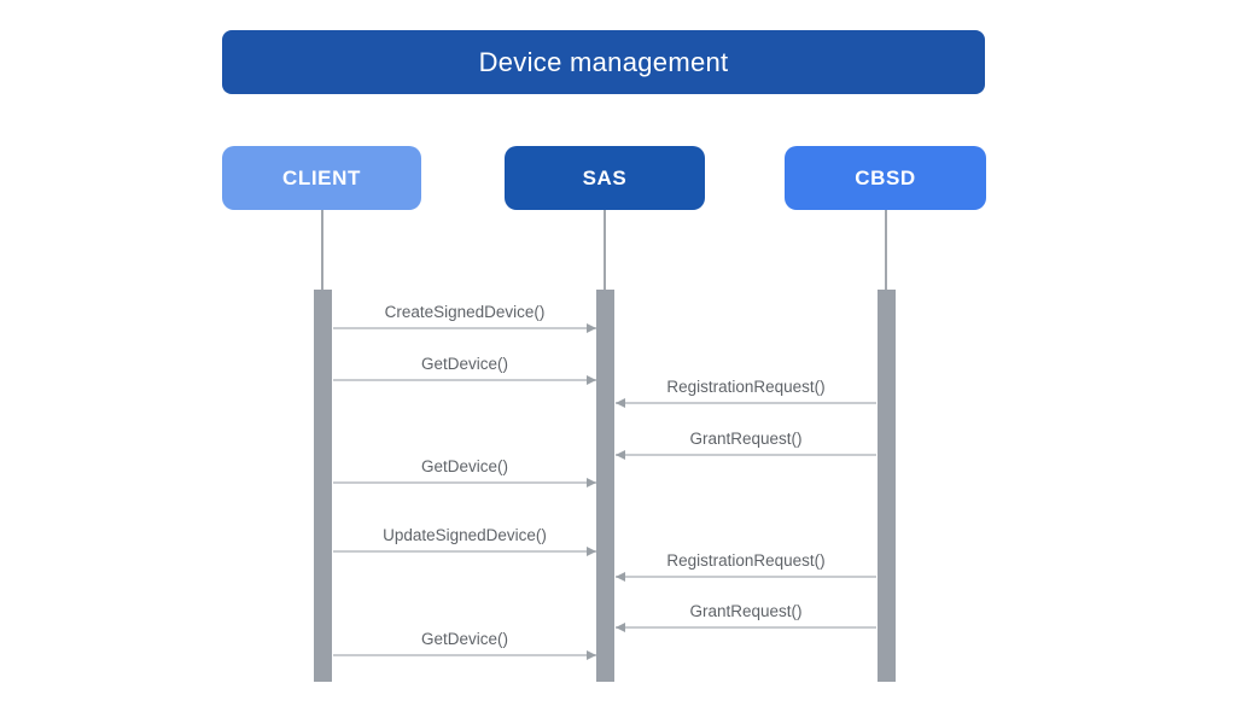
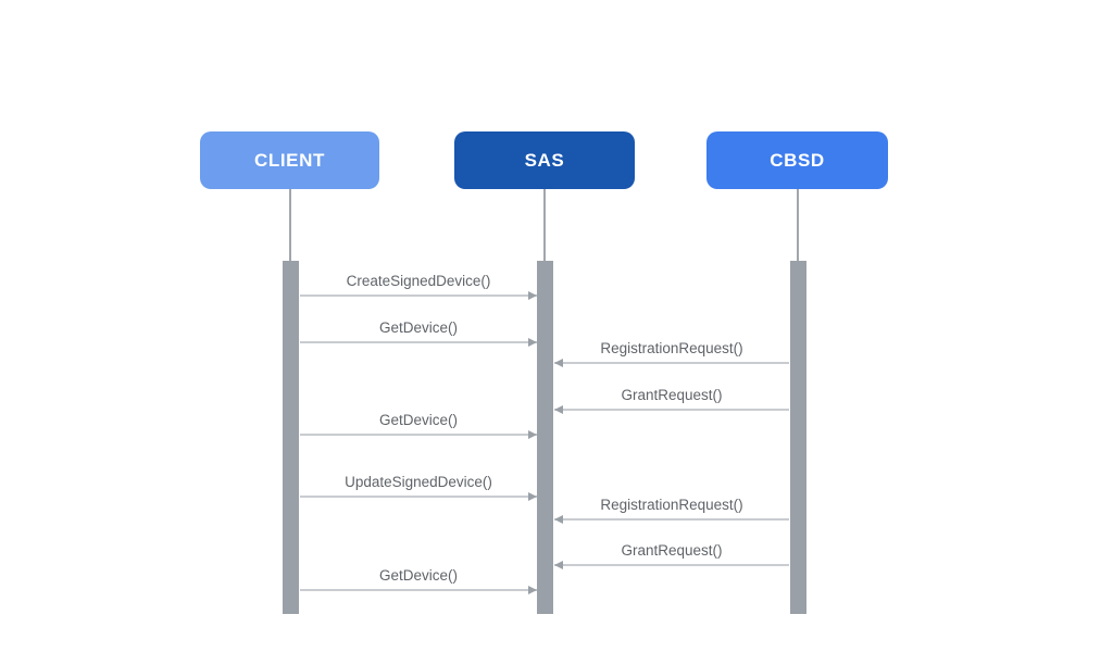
- Device management
  CLIENT
  SAS
  CBSD
  CreateSignedDevice()
  GetDevice()
  RegistrationRequest()
  GrantRequest()
  GetDevice()
  UpdateSignedDevice()
  RegistrationRequest()
  GrantRequest()
  GetDevice()
